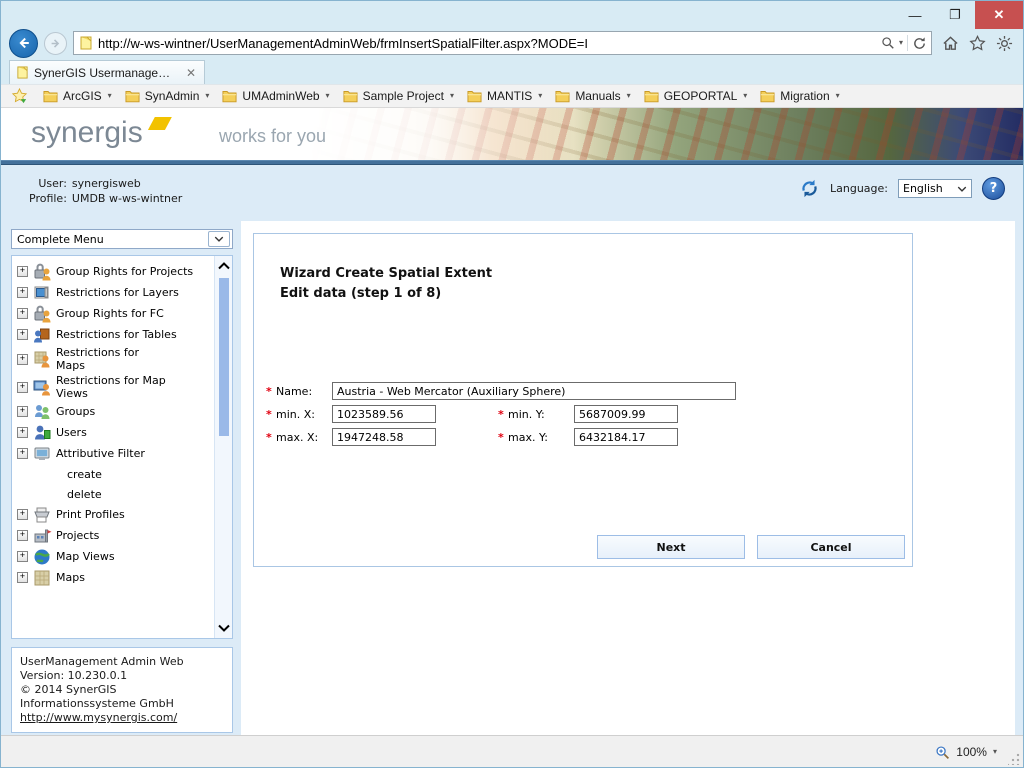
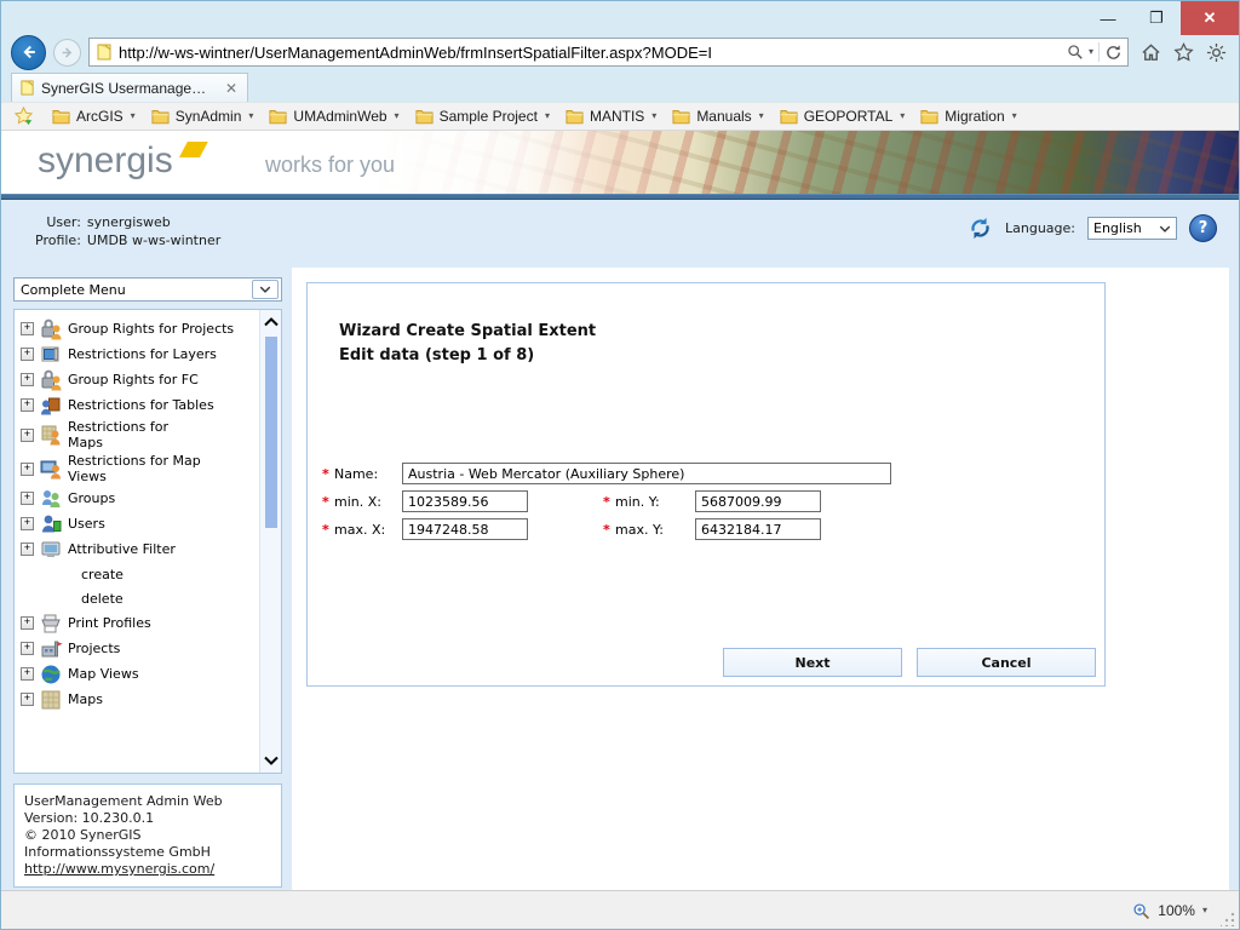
  —
  ❐
  ✕
  http://w-ws-wintner/UserManagementAdminWeb/frmInsertSpatialFilter.aspx?MODE=I
  ▾
  SynerGIS Usermanagemen
  ✕
  ArcGIS
  ▾
  SynAdmin
  ▾
  UMAdminWeb
  ▾
  Sample Project
  ▾
  MANTIS
  ▾
  Manuals
  ▾
  GEOPORTAL
  ▾
  Migration
  ▾
  synergis
  works for you
  User:
  synergisweb
  Profile:
  UMDB w-ws-wintner
  Language:
  English
  ?
  Complete Menu
  +
  Group Rights for Projects
  +
  Restrictions for Layers
  +
  Group Rights for FC
  +
  Restrictions for Tables
  +
  Restrictions for Maps
  +
  Restrictions for Map Views
  +
  Groups
  +
  Users
  +
  Attributive Filter
  create
  delete
  +
  Print Profiles
  +
  Projects
  +
  Map Views
  +
  Maps
  UserManagement Admin Web
  Version: 10.230.0.1
- © 2014 SynerGIS
+ © 2010 SynerGIS
  Informationssysteme GmbH
  http://www.mysynergis.com/
  Wizard Create Spatial Extent
  Edit data (step 1 of 8)
  *
  Name:
  Austria - Web Mercator (Auxiliary Sphere)
  *
  min. X:
  1023589.56
  *
  min. Y:
  5687009.99
  *
  max. X:
  1947248.58
  *
  max. Y:
  6432184.17
  Next
  Cancel
  100%
  ▾
